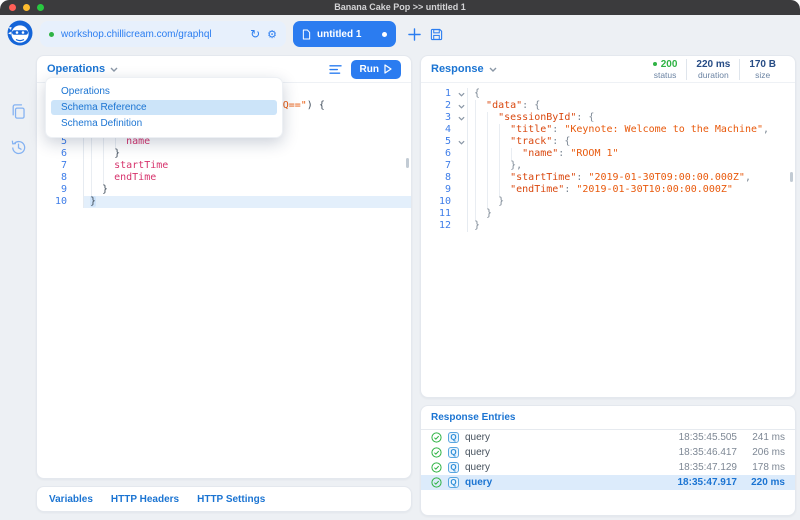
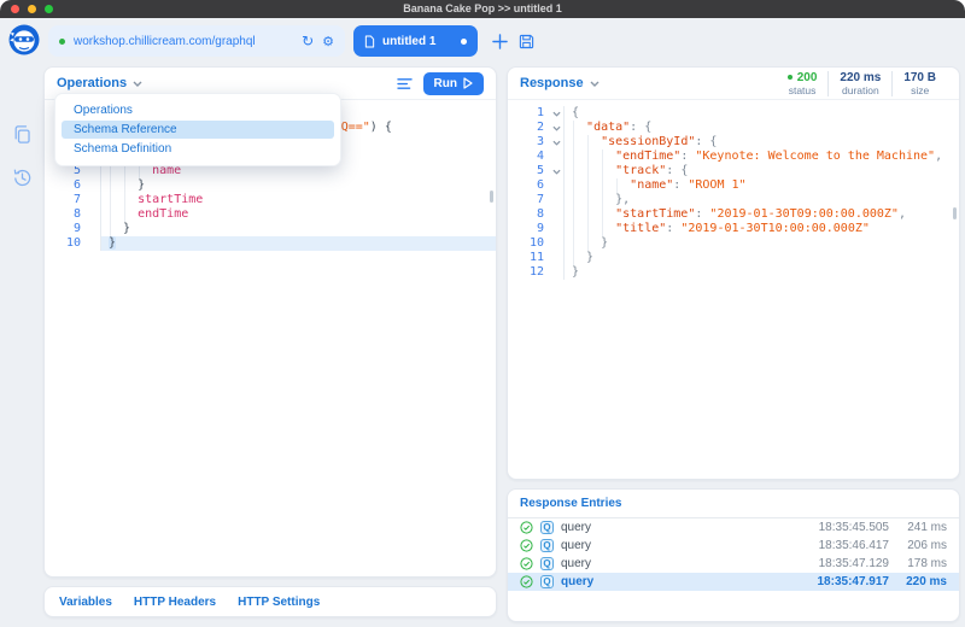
  Banana Cake Pop >> untitled 1
  workshop.chillicream.com/graphql
  ↻
  ⚙
  untitled 1
  Operations
  Run
  5
  name
  6
  }
  7
  startTime
  8
  endTime
  9
  }
  10
  }
  Operations
  Schema Reference
  Schema Definition
  Variables
  HTTP Headers
  HTTP Settings
  Response
  200
  status
  220 ms
  duration
  170 B
  size
  1
  {
  2
  "data": {
  3
  "sessionById": {
  4
- "title": "Keynote: Welcome to the Machine",
+ "endTime": "Keynote: Welcome to the Machine",
  5
  "track": {
  6
  "name": "ROOM 1"
  7
  },
  8
  "startTime": "2019-01-30T09:00:00.000Z",
  9
- "endTime": "2019-01-30T10:00:00.000Z"
+ "title": "2019-01-30T10:00:00.000Z"
  10
  }
  11
  }
  12
  }
  Response Entries
  Q
  query
  18:35:45.505
  241 ms
  Q
  query
  18:35:46.417
  206 ms
  Q
  query
  18:35:47.129
  178 ms
  Q
  query
  18:35:47.917
  220 ms
